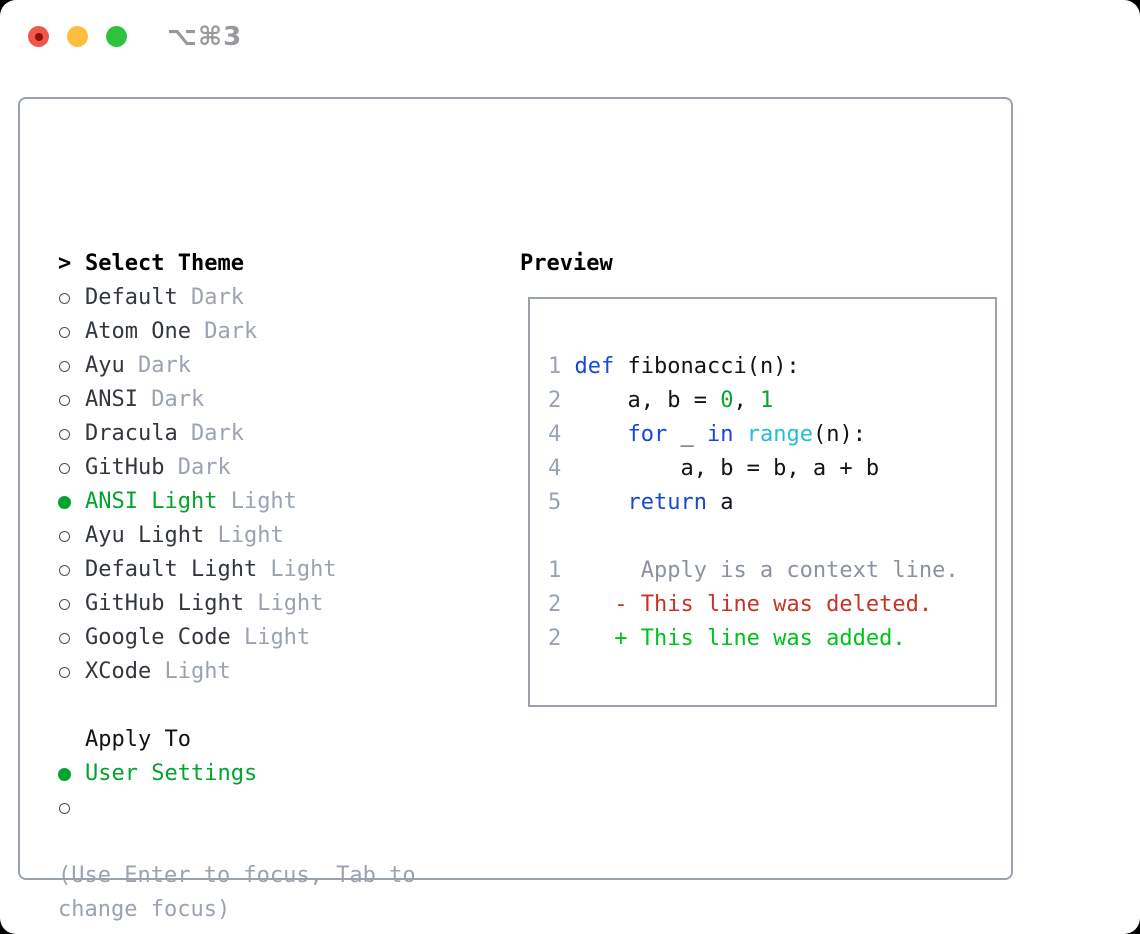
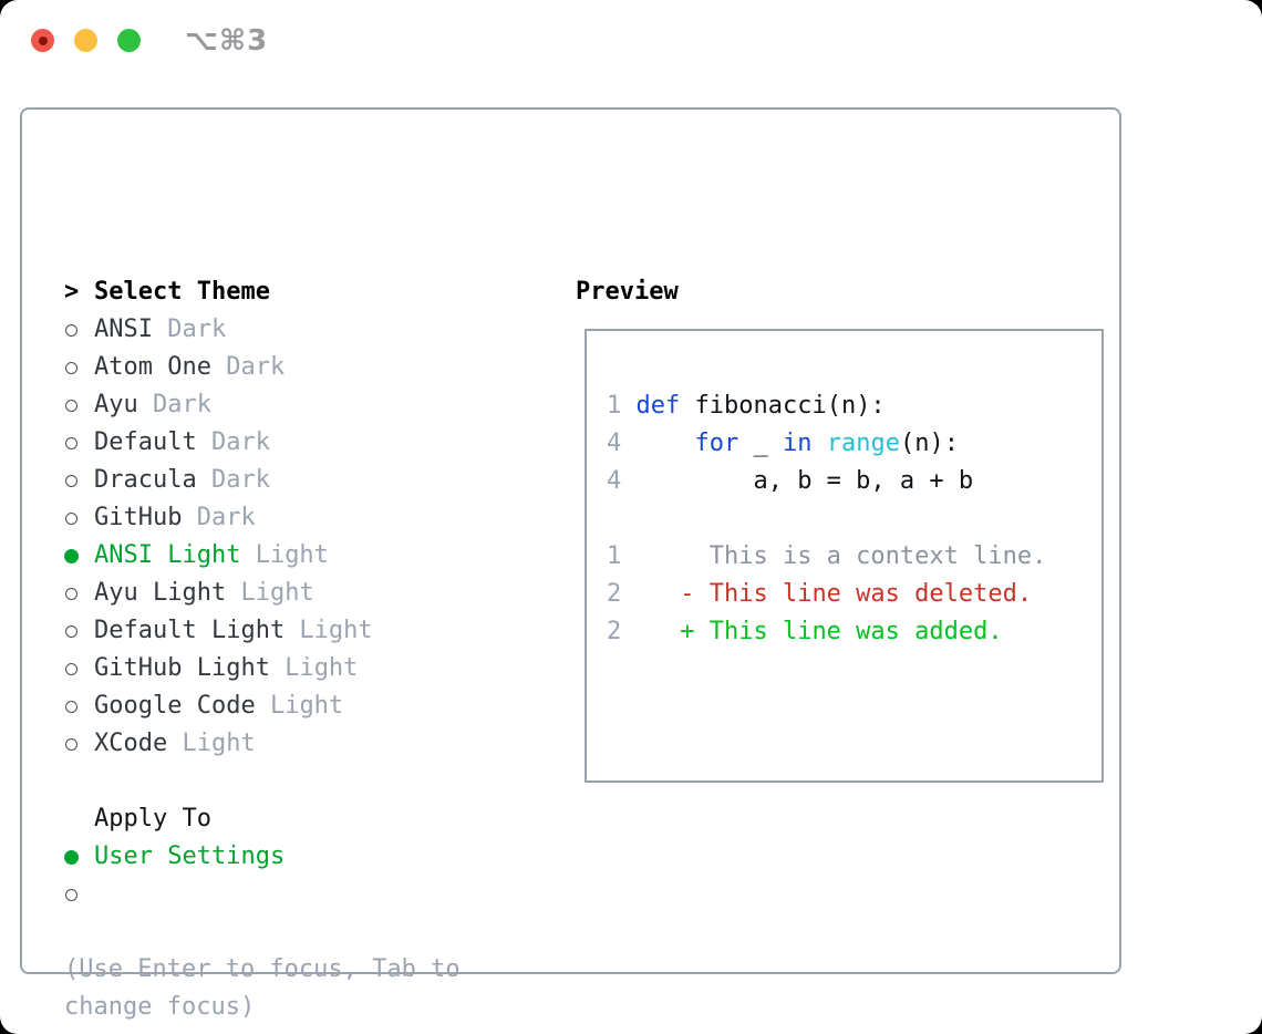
  ⌥⌘3
  >
  Select Theme
- Default
+ ANSI
  Dark
  Atom One
  Dark
  Ayu
  Dark
- ANSI
+ Default
  Dark
  Dracula
  Dark
  GitHub
  Dark
  ANSI Light
  Light
  Ayu Light
  Light
  Default Light
  Light
  GitHub Light
  Light
  Google Code
  Light
  XCode
  Light
  Apply To
  User Settings
  (Use Enter to focus, Tab to
  change focus)
  Preview
  1 def fibonacci(n):
- 2 a, b = 0, 1
  4 for _ in range(n):
  4 a, b = b, a + b
- 5 return a
- 1 Apply is a context line.
+ 1 This is a context line.
  2 - This line was deleted.
  2 + This line was added.
